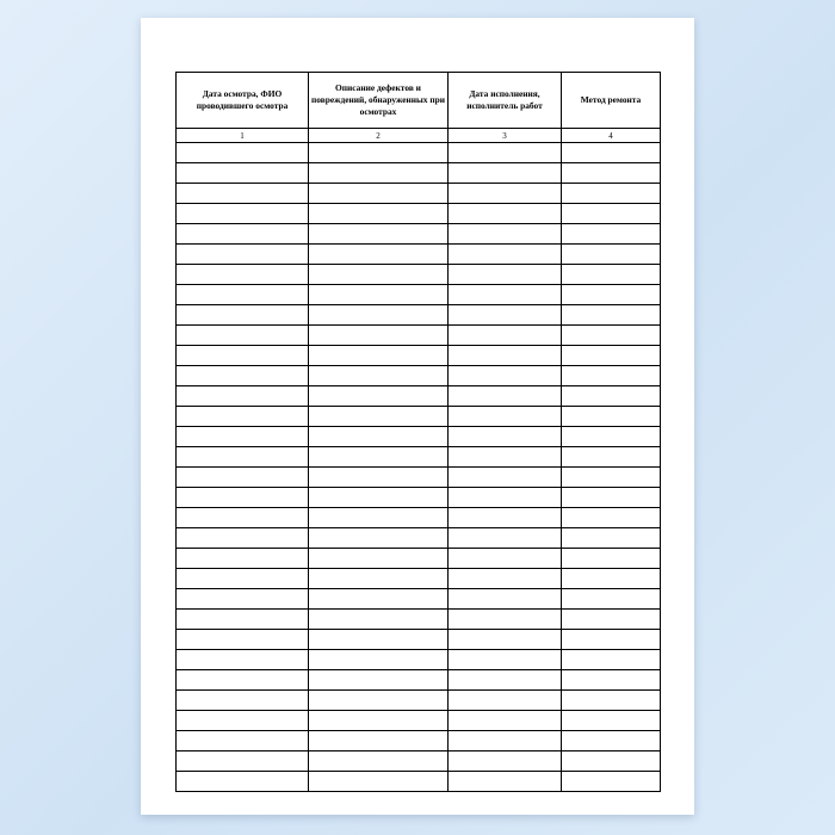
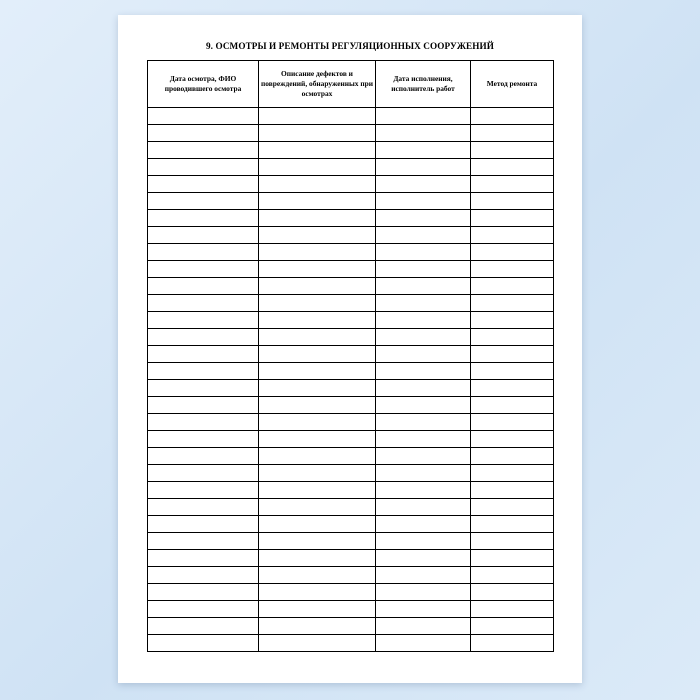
+ 9. ОСМОТРЫ И РЕМОНТЫ РЕГУЛЯЦИОННЫХ СООРУЖЕНИЙ
  Дата осмотра, ФИО проводившего осмотра	Описание дефектов и повреждений, обнаруженных при осмотрах	Дата исполнения, исполнитель работ	Метод ремонта
- 1	2	3	4
